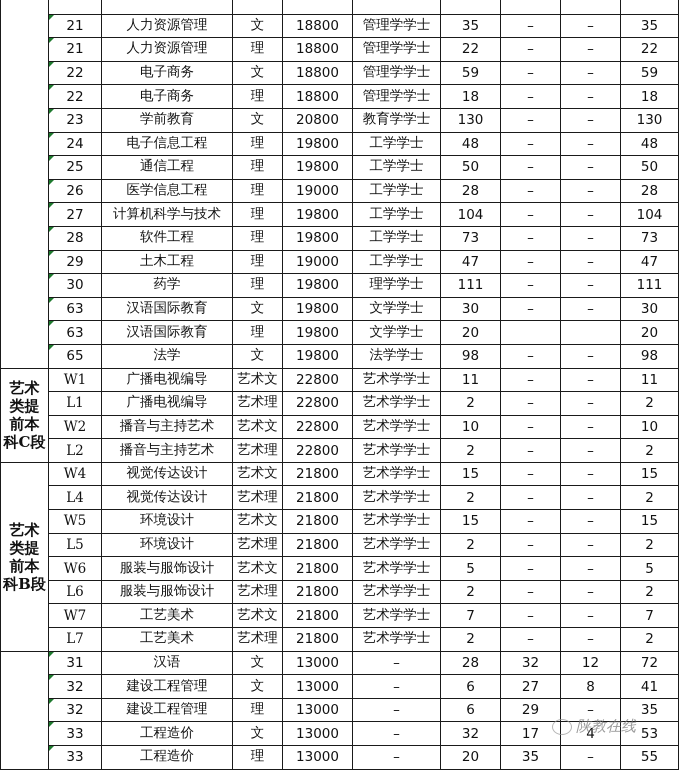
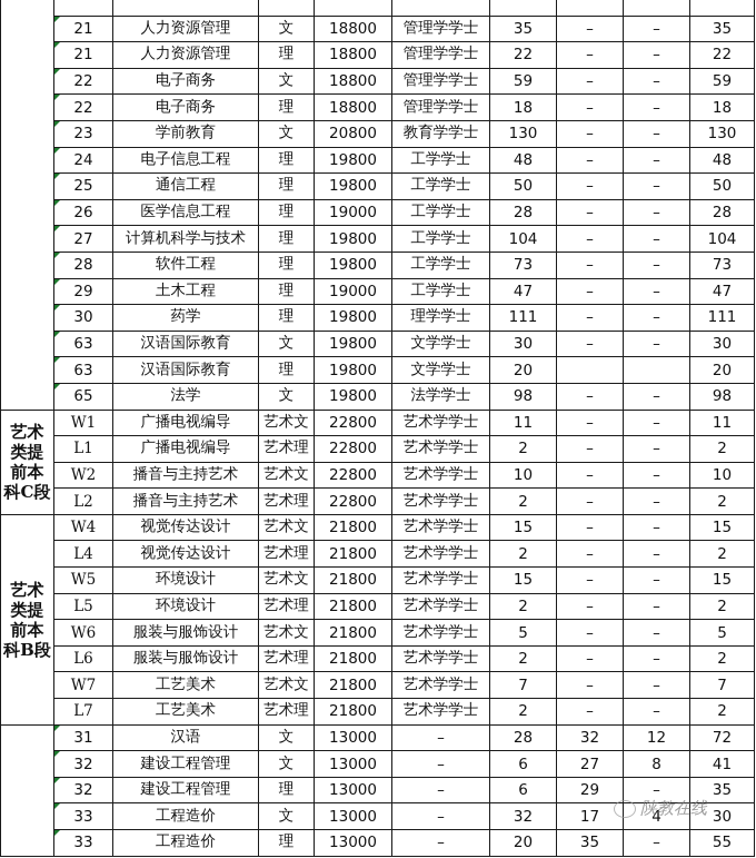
  21	人力资源管理	文	18800	管理学学士	35	–	–	35
  21	人力资源管理	理	18800	管理学学士	22	–	–	22
  22	电子商务	文	18800	管理学学士	59	–	–	59
  22	电子商务	理	18800	管理学学士	18	–	–	18
  23	学前教育	文	20800	教育学学士	130	–	–	130
  24	电子信息工程	理	19800	工学学士	48	–	–	48
  25	通信工程	理	19800	工学学士	50	–	–	50
  26	医学信息工程	理	19000	工学学士	28	–	–	28
  27	计算机科学与技术	理	19800	工学学士	104	–	–	104
  28	软件工程	理	19800	工学学士	73	–	–	73
  29	土木工程	理	19000	工学学士	47	–	–	47
  30	药学	理	19800	理学学士	111	–	–	111
  63	汉语国际教育	文	19800	文学学士	30	–	–	30
  63	汉语国际教育	理	19800	文学学士	20			20
  65	法学	文	19800	法学学士	98	–	–	98
  艺术类提前本科C段	W1	广播电视编导	艺术文	22800	艺术学学士	11	–	–	11
  L1	广播电视编导	艺术理	22800	艺术学学士	2	–	–	2
  W2	播音与主持艺术	艺术文	22800	艺术学学士	10	–	–	10
  L2	播音与主持艺术	艺术理	22800	艺术学学士	2	–	–	2
  艺术类提前本科B段	W4	视觉传达设计	艺术文	21800	艺术学学士	15	–	–	15
  L4	视觉传达设计	艺术理	21800	艺术学学士	2	–	–	2
  W5	环境设计	艺术文	21800	艺术学学士	15	–	–	15
  L5	环境设计	艺术理	21800	艺术学学士	2	–	–	2
  W6	服装与服饰设计	艺术文	21800	艺术学学士	5	–	–	5
  L6	服装与服饰设计	艺术理	21800	艺术学学士	2	–	–	2
  W7	工艺美术	艺术文	21800	艺术学学士	7	–	–	7
  L7	工艺美术	艺术理	21800	艺术学学士	2	–	–	2
  	31	汉语	文	13000	–	28	32	12	72
  32	建设工程管理	文	13000	–	6	27	8	41
  32	建设工程管理	理	13000	–	6	29	–	35
- 33	工程造价	文	13000	–	32	17	4	53
+ 33	工程造价	文	13000	–	32	17	4	30
  33	工程造价	理	13000	–	20	35	–	55
  陕教在线
